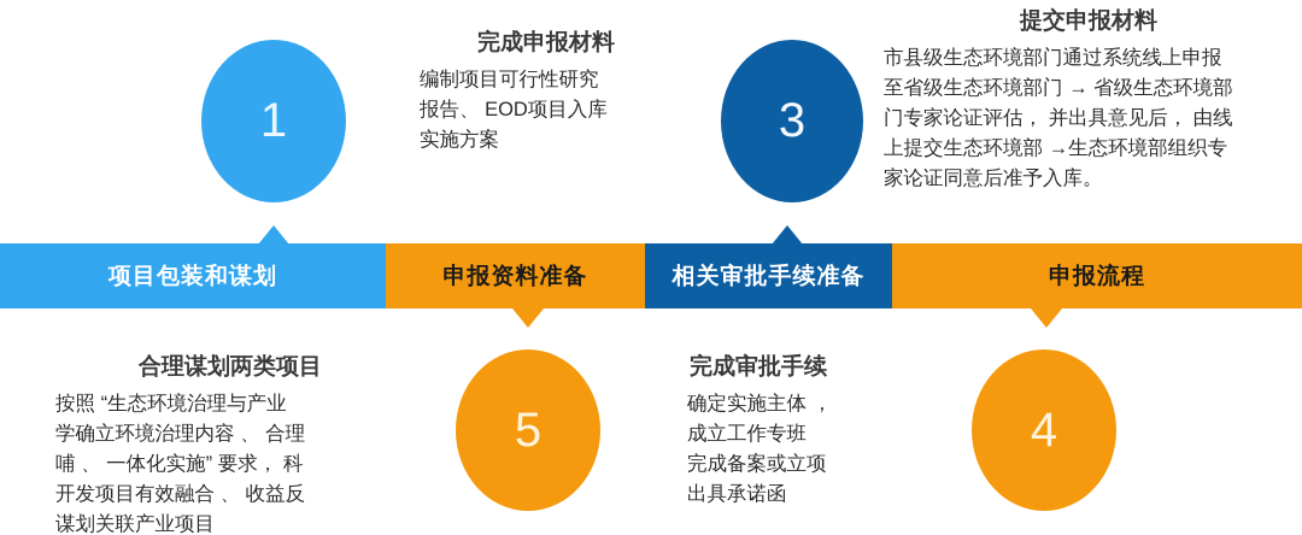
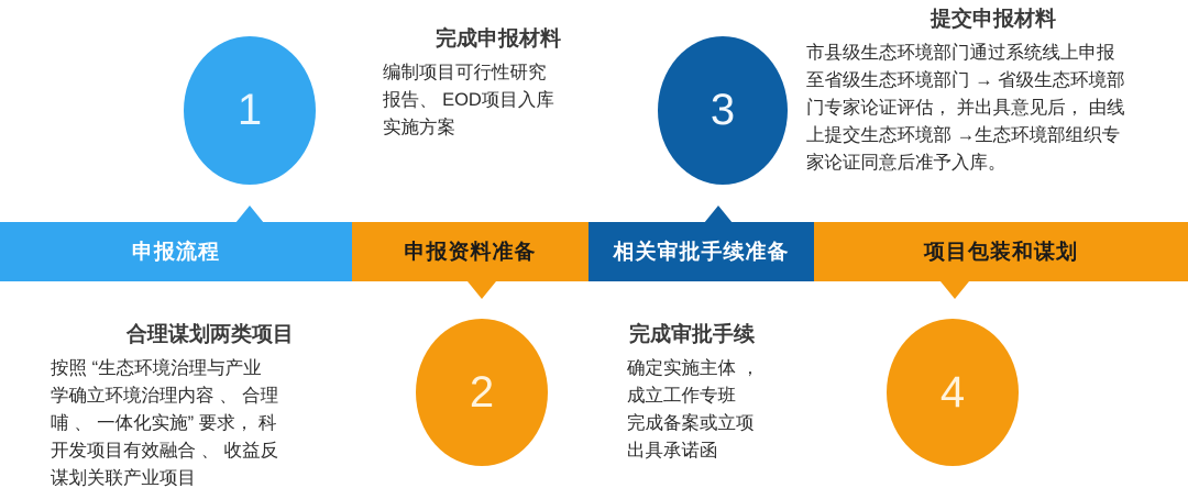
  完成申报材料
  编制项目可行性研究
  报告、 EOD项目入库
  实施方案
  提交申报材料
  市县级生态环境部门通过系统线上申报
  至省级生态环境部门 → 省级生态环境部
  门专家论证评估， 并出具意见后， 由线
  上提交生态环境部 →生态环境部组织专
  家论证同意后准予入库。
  1
  3
- 项目包装和谋划
+ 申报流程
  申报资料准备
  相关审批手续准备
- 申报流程
+ 项目包装和谋划
  合理谋划两类项目
  按照 “生态环境治理与产业
  学确立环境治理内容 、 合理
  哺 、 一体化实施” 要求， 科
  开发项目有效融合 、 收益反
  谋划关联产业项目
  完成审批手续
  确定实施主体 ，
  成立工作专班
  完成备案或立项
  出具承诺函
- 5
+ 2
  4
